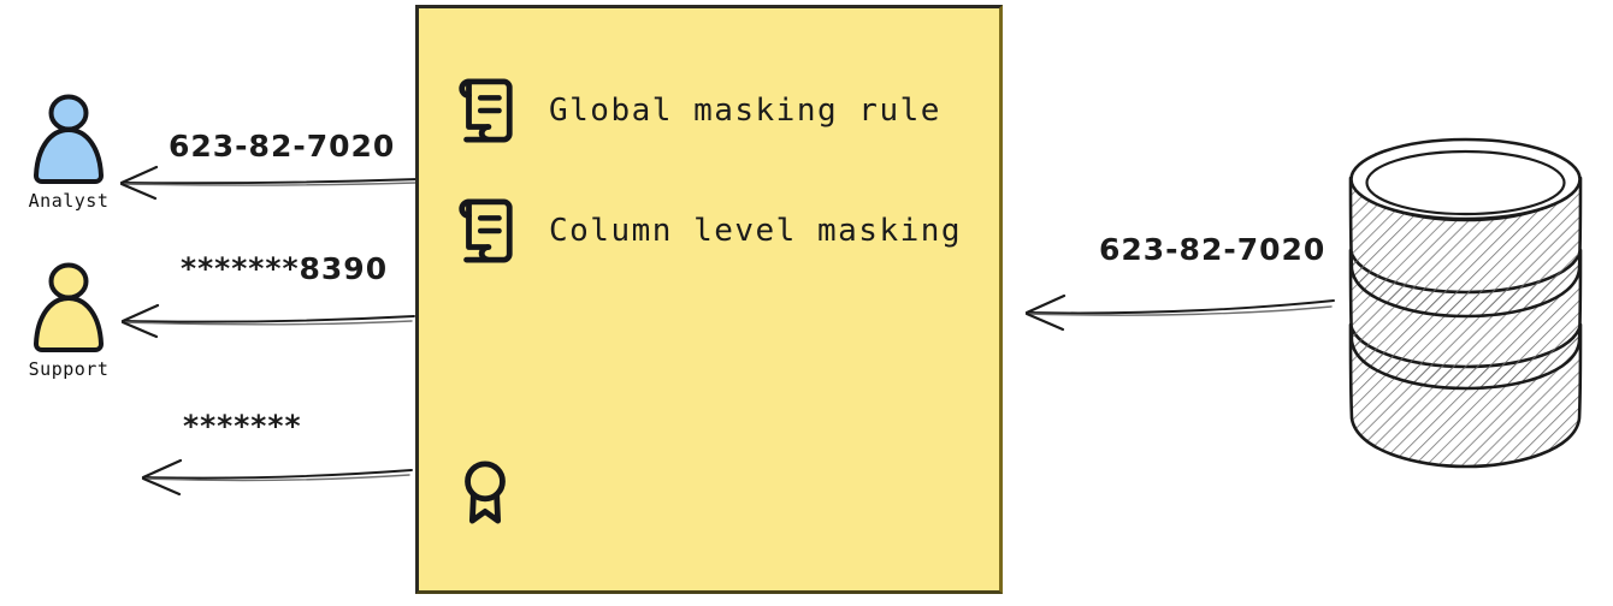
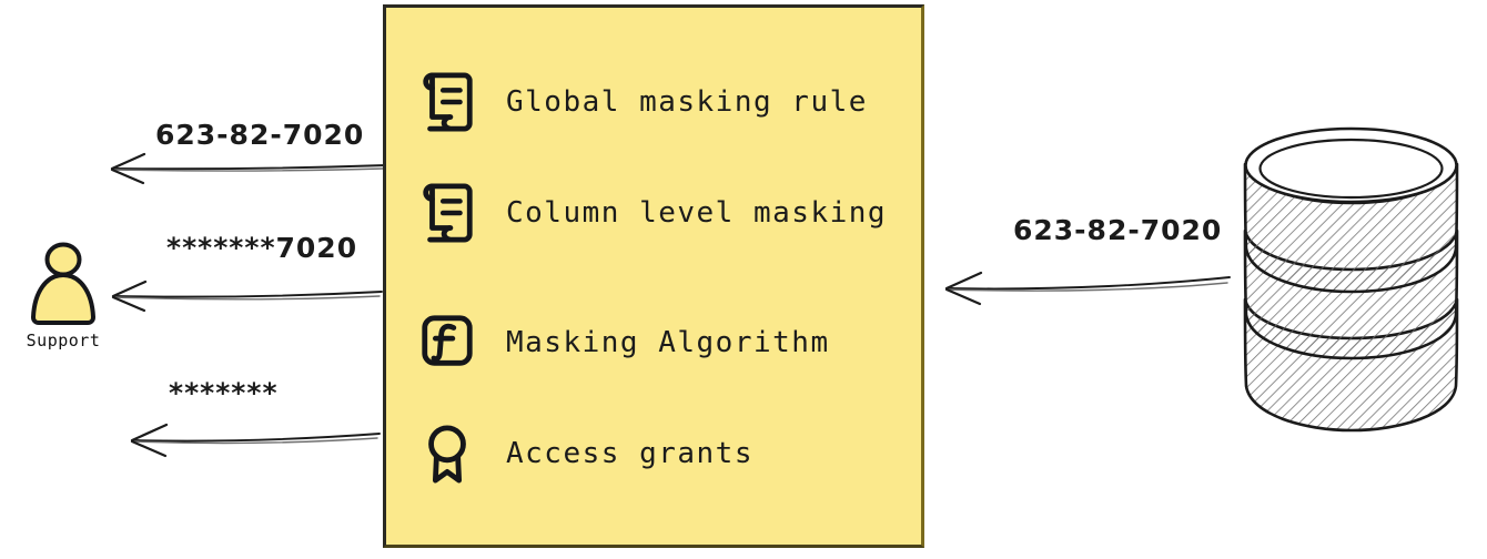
- Analyst
  Support
  623-82-7020
- *******8390
+ *******7020
  *******
  623-82-7020
  Global masking rule
  Column level masking
+ Masking Algorithm
+ Access grants
